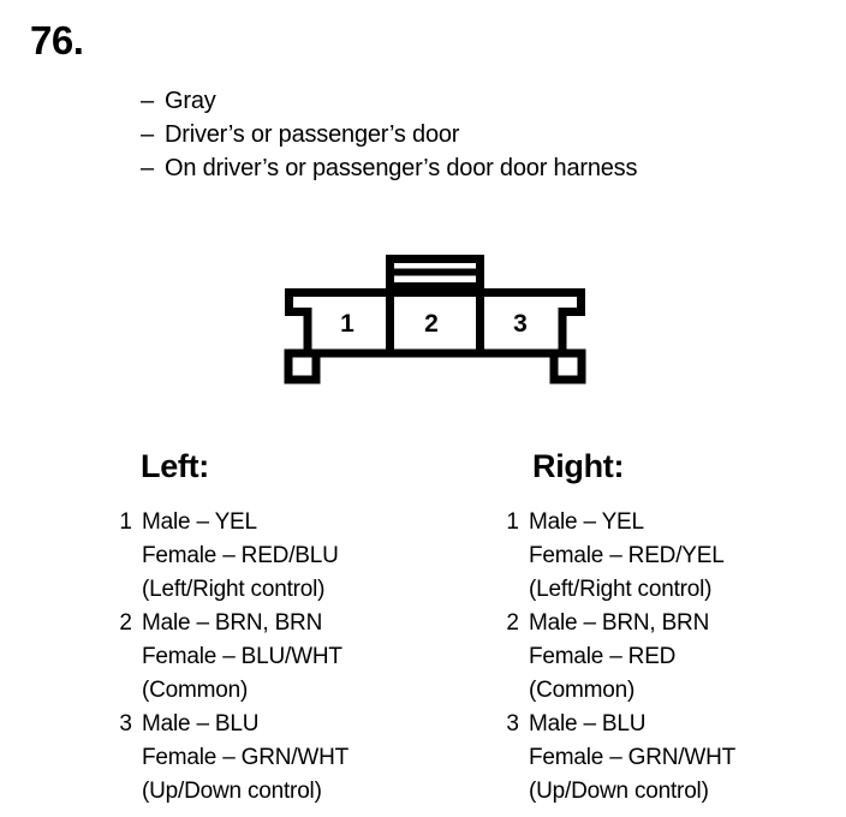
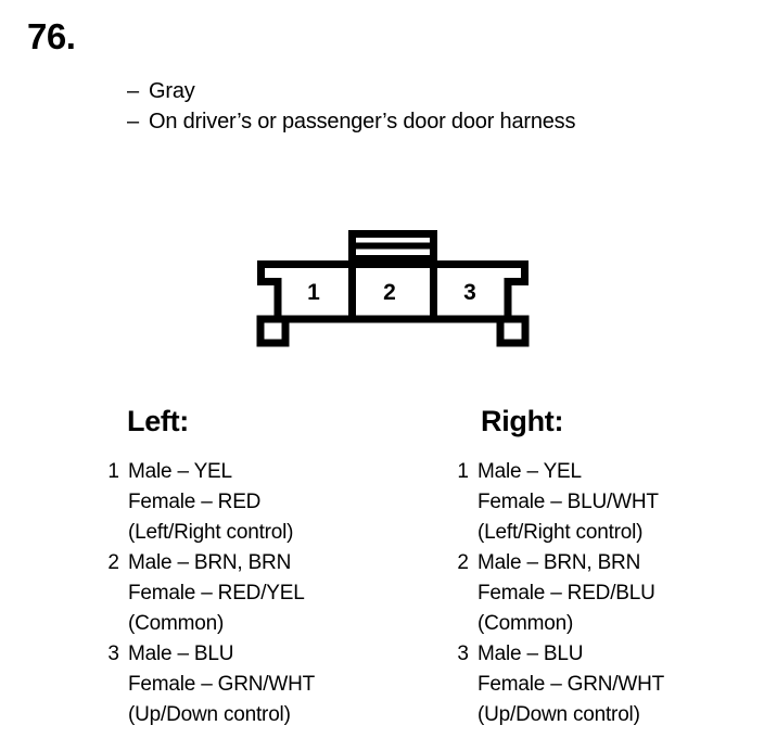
  76.
  – Gray
- – Driver’s or passenger’s door
  – On driver’s or passenger’s door door harness
  1
  2
  3
  Left:
  Right:
  1
  Male – YEL
- Female – RED/BLU
+ Female – RED
  (Left/Right control)
  2
  Male – BRN, BRN
- Female – BLU/WHT
+ Female – RED/YEL
  (Common)
  3
  Male – BLU
  Female – GRN/WHT
  (Up/Down control)
  1
  Male – YEL
- Female – RED/YEL
+ Female – BLU/WHT
  (Left/Right control)
  2
  Male – BRN, BRN
- Female – RED
+ Female – RED/BLU
  (Common)
  3
  Male – BLU
  Female – GRN/WHT
  (Up/Down control)
